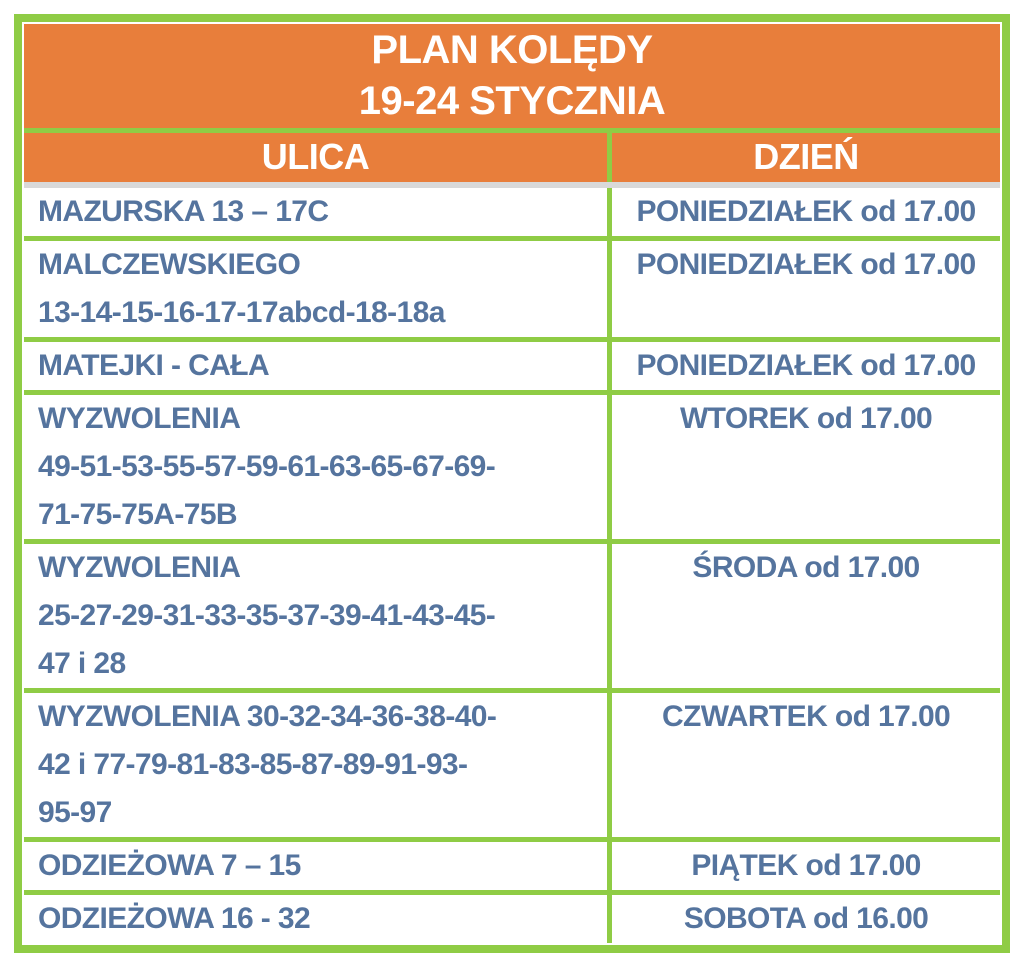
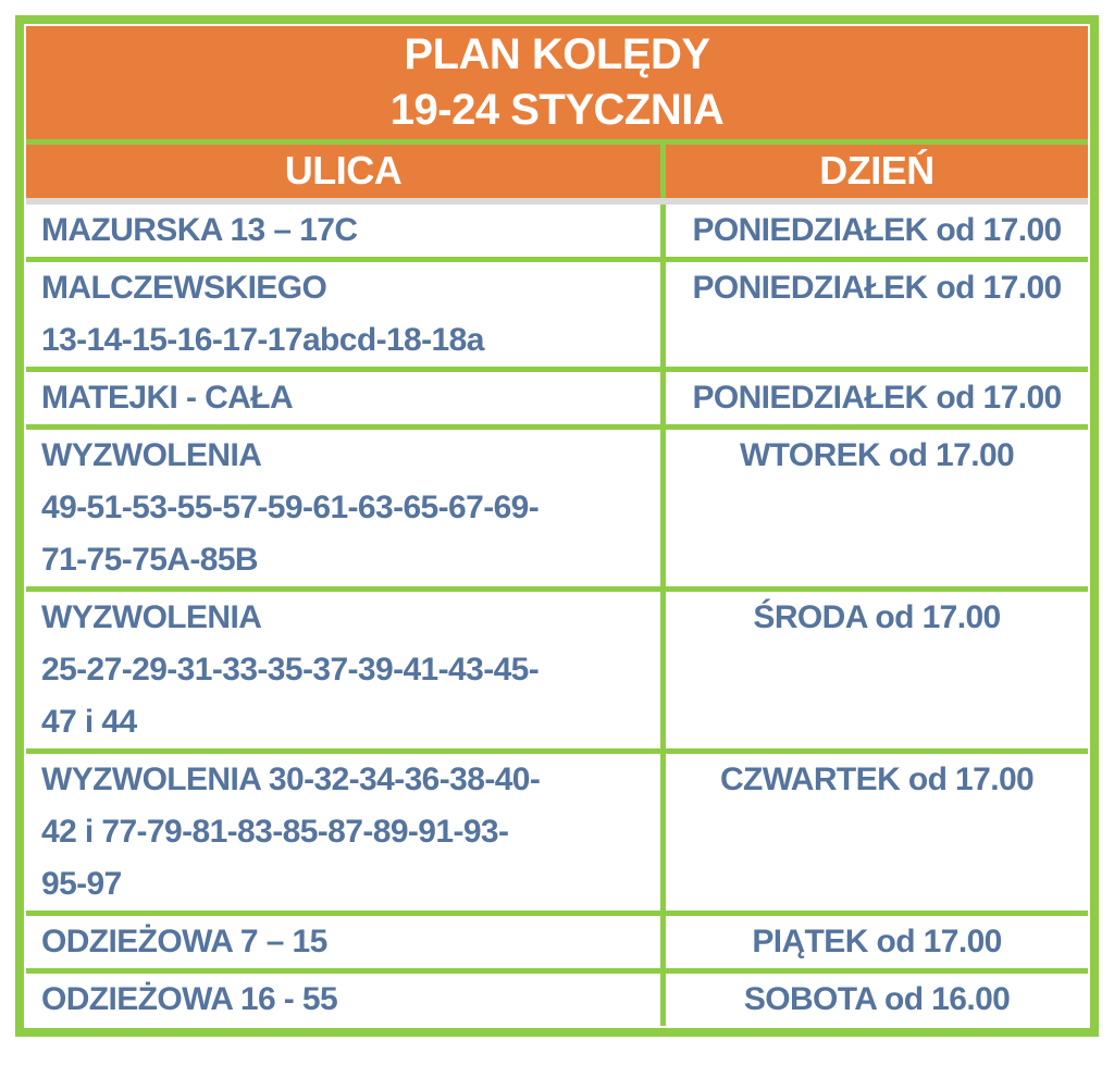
  PLAN KOLĘDY 19-24 STYCZNIA
  ULICA	DZIEŃ
  MAZURSKA 13 – 17C	PONIEDZIAŁEK od 17.00
  MALCZEWSKIEGO13-14-15-16-17-17abcd-18-18a	PONIEDZIAŁEK od 17.00
  MATEJKI - CAŁA	PONIEDZIAŁEK od 17.00
- WYZWOLENIA49-51-53-55-57-59-61-63-65-67-69-71-75-75A-75B	WTOREK od 17.00
+ WYZWOLENIA49-51-53-55-57-59-61-63-65-67-69-71-75-75A-85B	WTOREK od 17.00
- WYZWOLENIA25-27-29-31-33-35-37-39-41-43-45-47 i 28	ŚRODA od 17.00
+ WYZWOLENIA25-27-29-31-33-35-37-39-41-43-45-47 i 44	ŚRODA od 17.00
  WYZWOLENIA 30-32-34-36-38-40-42 i 77-79-81-83-85-87-89-91-93-95-97	CZWARTEK od 17.00
  ODZIEŻOWA 7 – 15	PIĄTEK od 17.00
- ODZIEŻOWA 16 - 32	SOBOTA od 16.00
+ ODZIEŻOWA 16 - 55	SOBOTA od 16.00
